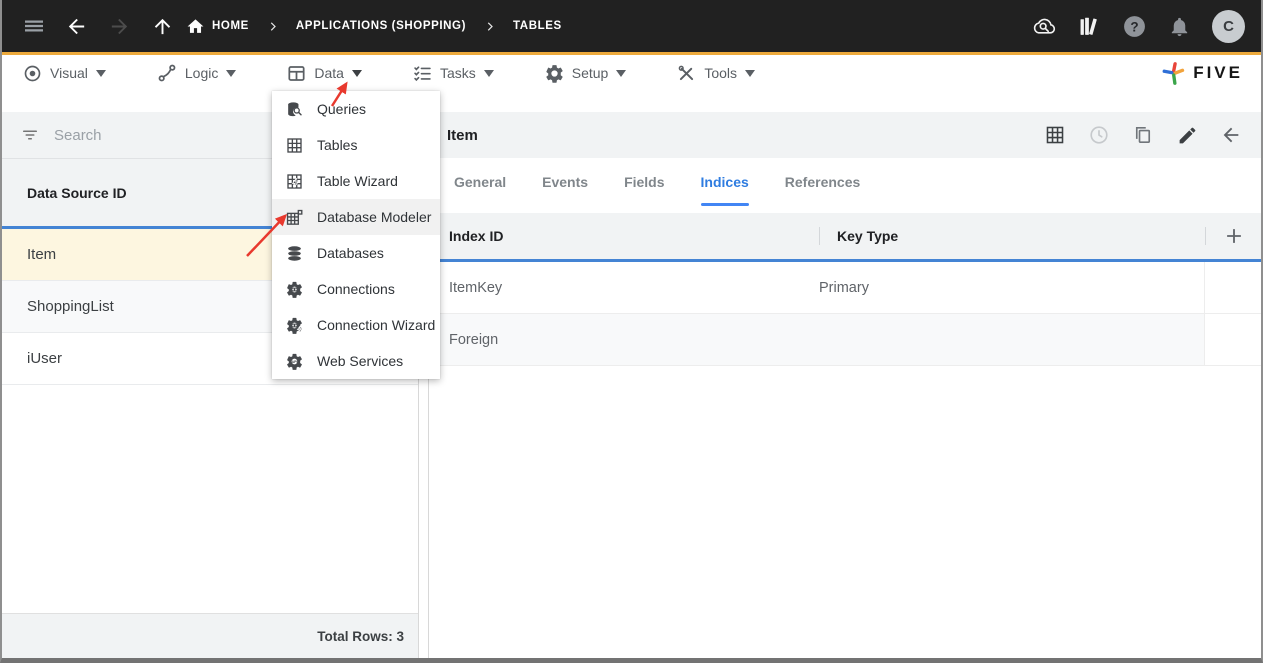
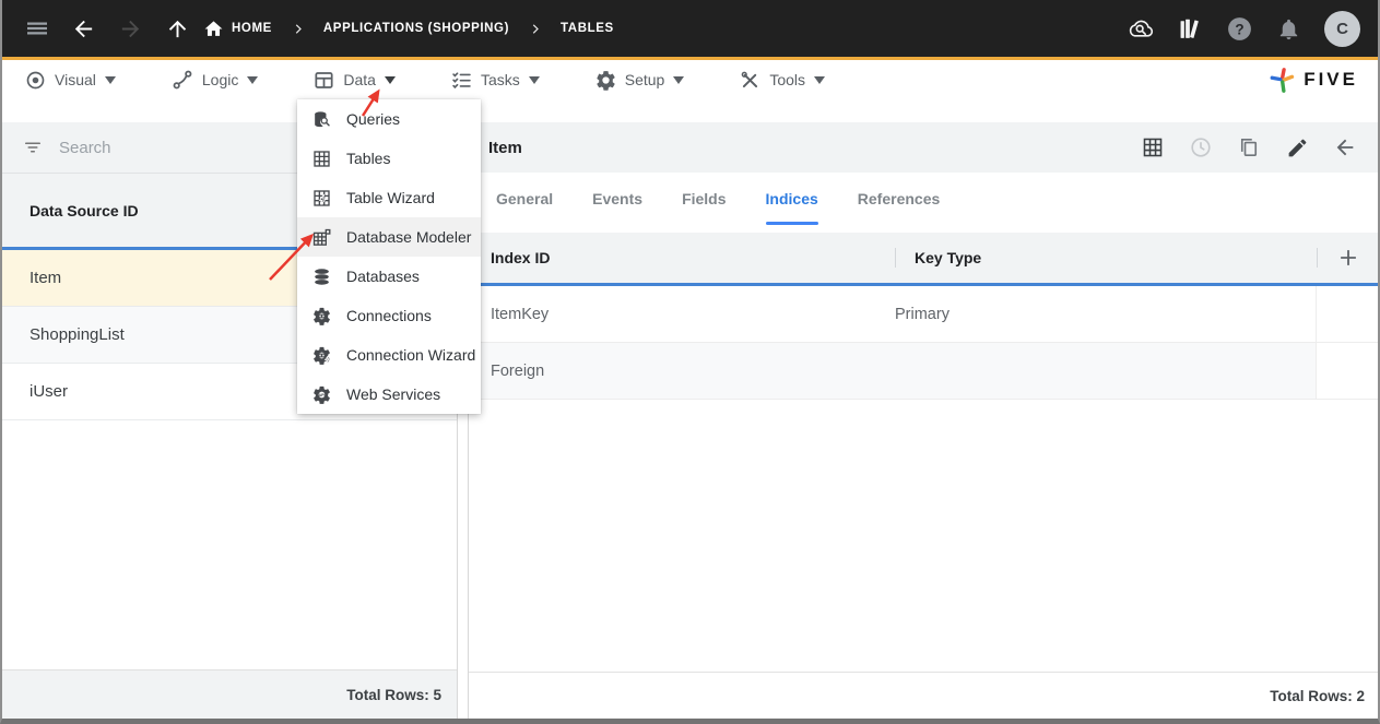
  HOME
  APPLICATIONS (SHOPPING)
  TABLES
  ?
  C
  Visual
  Logic
  Data
  Tasks
  Setup
  Tools
  FIVE
  Search
  Data Source ID
  Item
  ShoppingList
  iUser
- Total Rows: 3
+ Total Rows: 5
  Item
  General
  Events
  Fields
  Indices
  References
  Index ID
  Key Type
  ItemKey
  Primary
  Foreign
+ Total Rows: 2
  Queries
  Tables
  Table Wizard
  Database Modeler
  Databases
  Connections
  Connection Wizard
  Web Services
